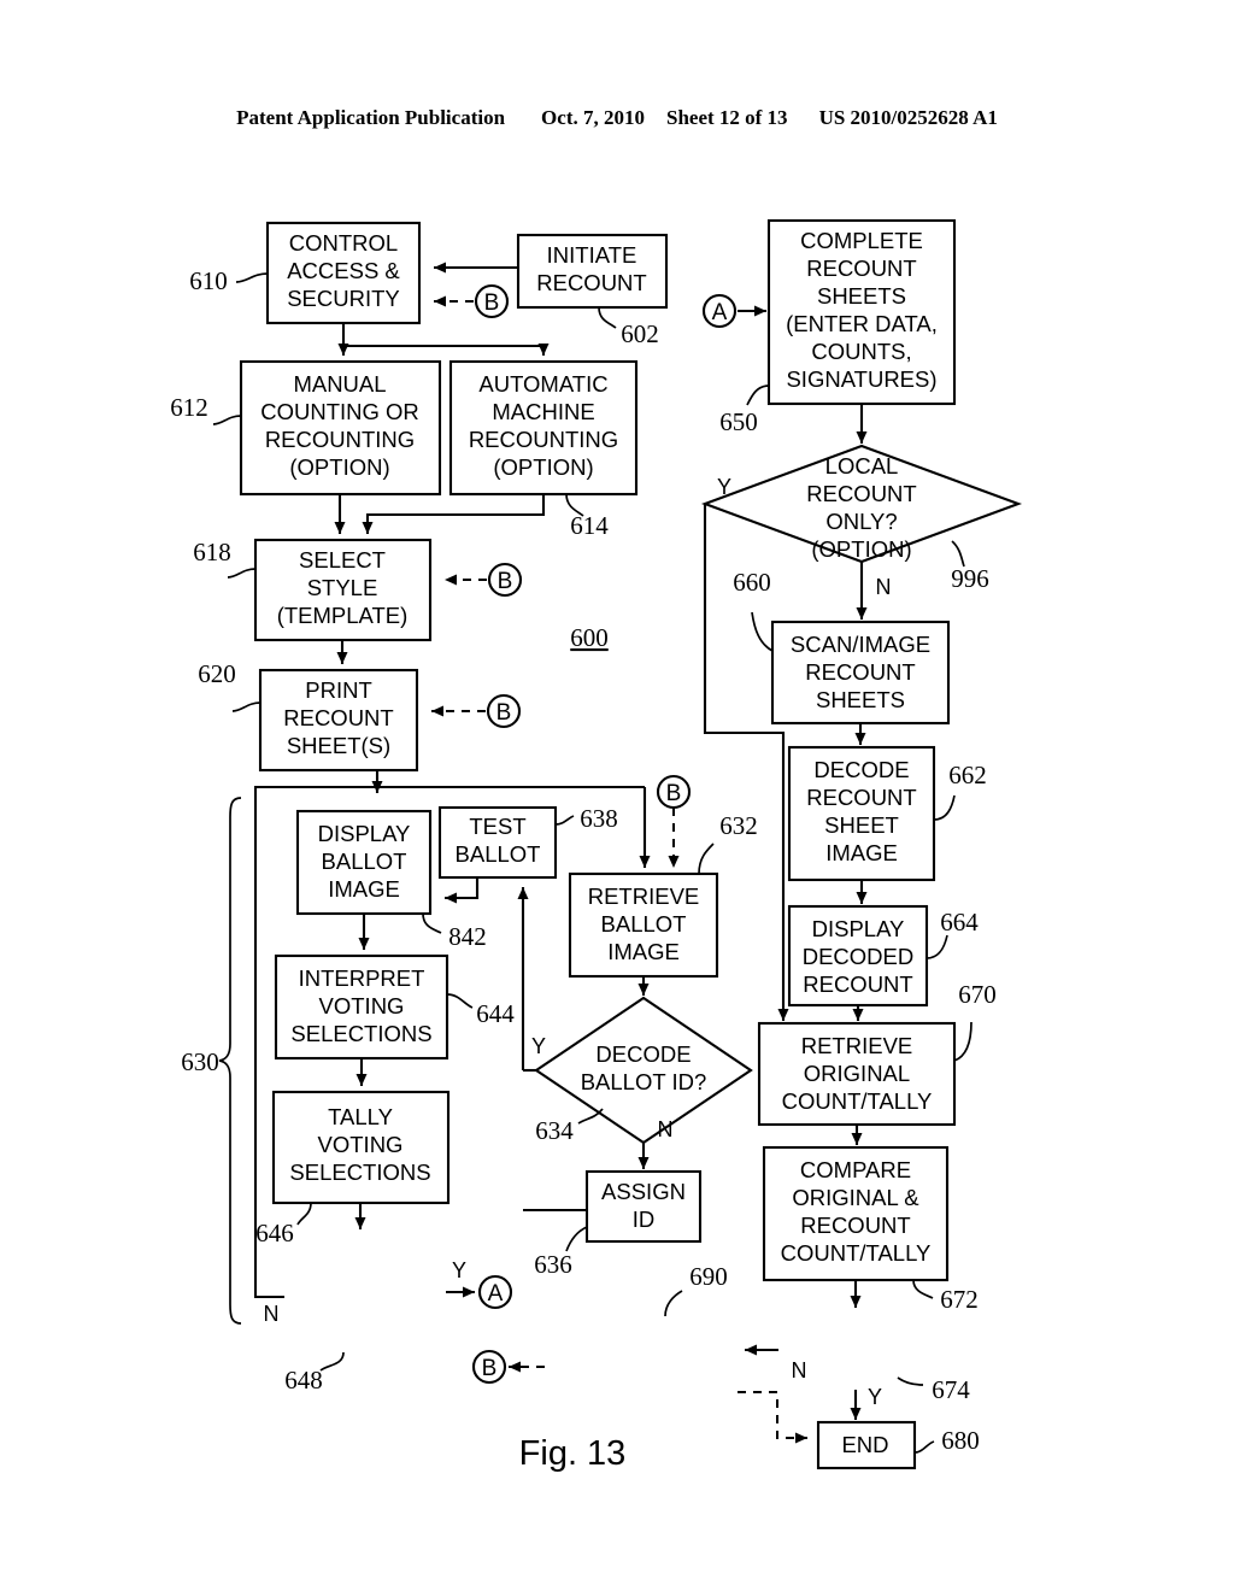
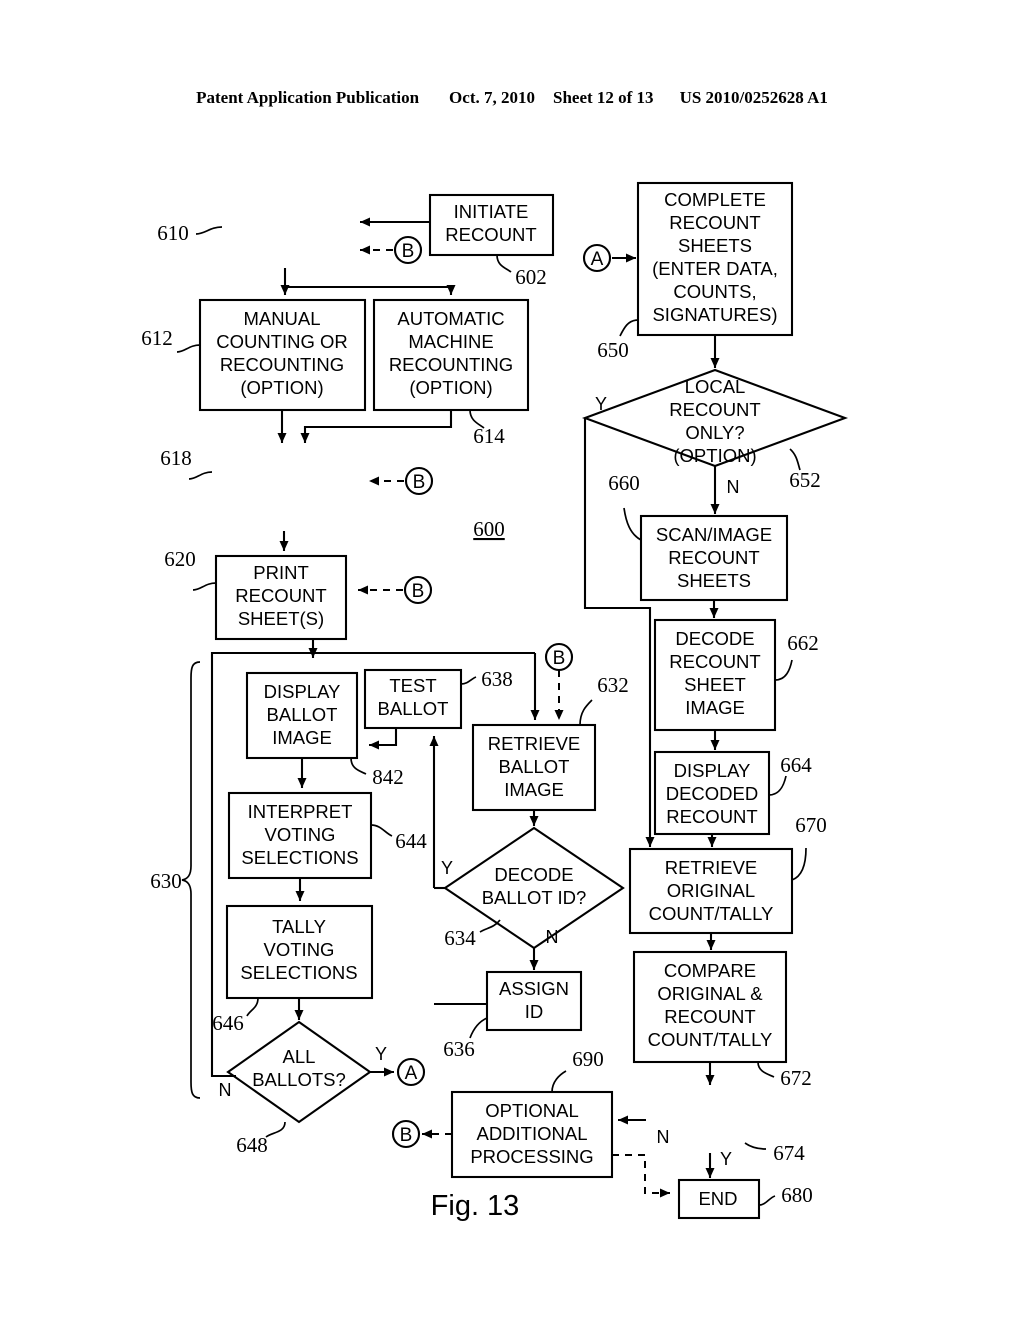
  Patent Application Publication
  Oct. 7, 2010
  Sheet 12 of 13
  US 2010/0252628 A1
- CONTROL
- ACCESS &
- SECURITY
  610
  INITIATE
  RECOUNT
  602
  B
  MANUAL
  COUNTING OR
  RECOUNTING
  (OPTION)
  612
  AUTOMATIC
  MACHINE
  RECOUNTING
  (OPTION)
  614
- SELECT
- STYLE
- (TEMPLATE)
  618
  B
  PRINT
  RECOUNT
  SHEET(S)
  620
  B
  600
  630
  DISPLAY
  BALLOT
  IMAGE
  842
  TEST
  BALLOT
  638
  INTERPRET
  VOTING
  SELECTIONS
  644
  TALLY
  VOTING
  SELECTIONS
  646
+ ALL
+ BALLOTS?
  648
  N
  Y
  A
  B
  RETRIEVE
  BALLOT
  IMAGE
  632
  DECODE
  BALLOT ID?
  634
  Y
  N
  ASSIGN
  ID
  636
  A
  COMPLETE
  RECOUNT
  SHEETS
  (ENTER DATA,
  COUNTS,
  SIGNATURES)
  650
  LOCAL
  RECOUNT
  ONLY?
  (OPTION)
- 996
+ 652
  Y
  N
  SCAN/IMAGE
  RECOUNT
  SHEETS
  660
  DECODE
  RECOUNT
  SHEET
  IMAGE
  662
  DISPLAY
  DECODED
  RECOUNT
  664
  RETRIEVE
  ORIGINAL
  COUNT/TALLY
  670
  COMPARE
  ORIGINAL &
  RECOUNT
  COUNT/TALLY
  672
  674
  N
  Y
  END
  680
+ OPTIONAL
+ ADDITIONAL
+ PROCESSING
  690
  B
  Fig. 13
